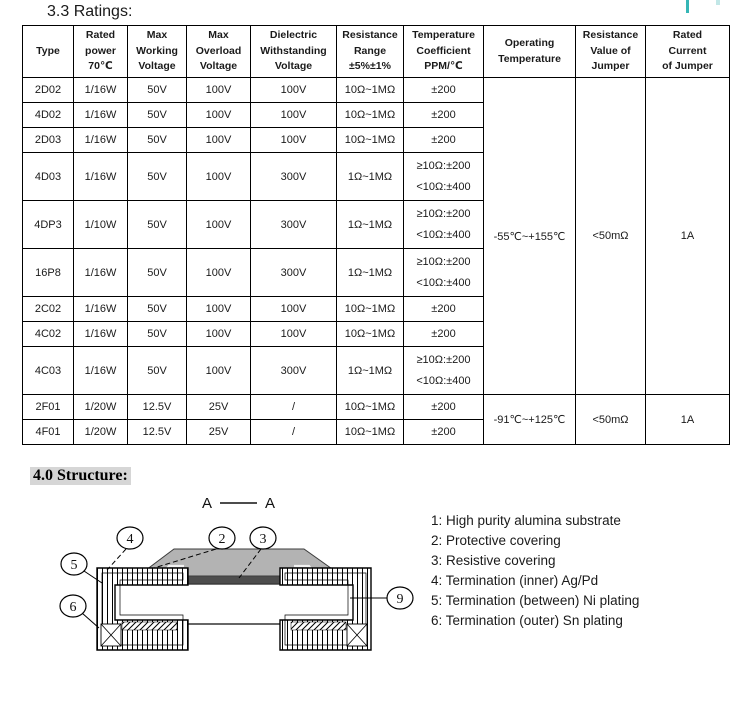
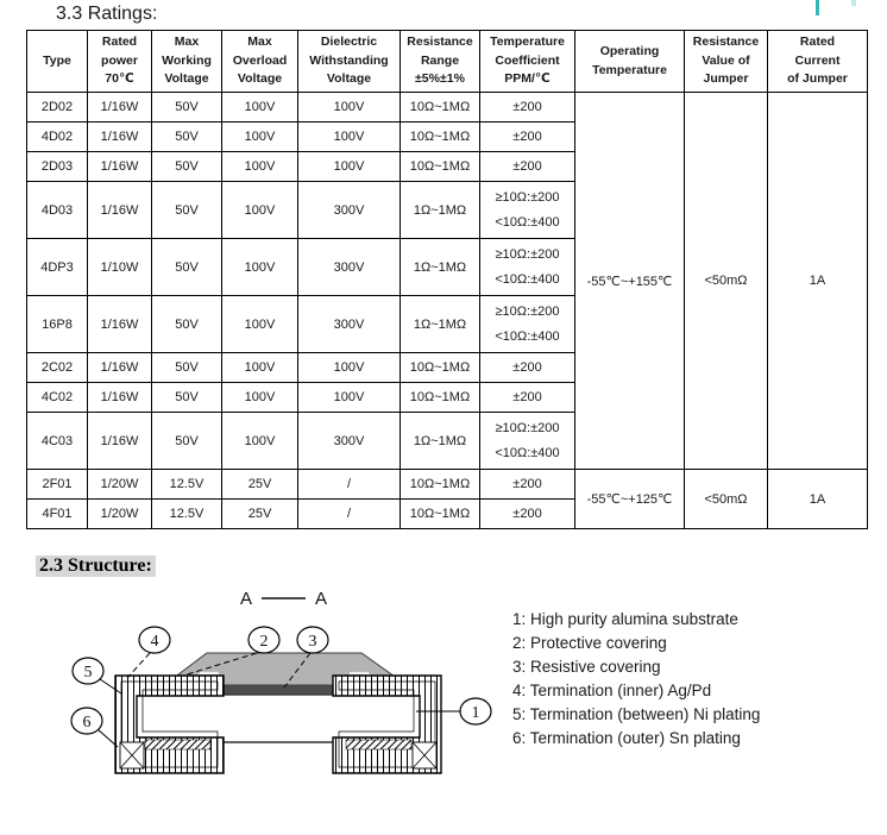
  3.3 Ratings:
  Type	Ratedpower70℃	MaxWorkingVoltage	MaxOverloadVoltage	DielectricWithstandingVoltage	ResistanceRange±5%±1%	TemperatureCoefficientPPM/℃	OperatingTemperature	ResistanceValue ofJumper	RatedCurrentof Jumper
  2D02	1/16W	50V	100V	100V	10Ω~1MΩ	±200	-55℃~+155℃	<50mΩ	1A
  4D02	1/16W	50V	100V	100V	10Ω~1MΩ	±200
  2D03	1/16W	50V	100V	100V	10Ω~1MΩ	±200
  4D03	1/16W	50V	100V	300V	1Ω~1MΩ	≥10Ω:±200<10Ω:±400
  4DP3	1/10W	50V	100V	300V	1Ω~1MΩ	≥10Ω:±200<10Ω:±400
  16P8	1/16W	50V	100V	300V	1Ω~1MΩ	≥10Ω:±200<10Ω:±400
  2C02	1/16W	50V	100V	100V	10Ω~1MΩ	±200
  4C02	1/16W	50V	100V	100V	10Ω~1MΩ	±200
  4C03	1/16W	50V	100V	300V	1Ω~1MΩ	≥10Ω:±200<10Ω:±400
- 2F01	1/20W	12.5V	25V	/	10Ω~1MΩ	±200	-91℃~+125℃	<50mΩ	1A
+ 2F01	1/20W	12.5V	25V	/	10Ω~1MΩ	±200	-55℃~+125℃	<50mΩ	1A
  4F01	1/20W	12.5V	25V	/	10Ω~1MΩ	±200
- 4.0 Structure:
+ 2.3 Structure:
  A
  A
  4
  2
  3
  5
  6
- 9
+ 1
  1: High purity alumina substrate
  2: Protective covering
  3: Resistive covering
  4: Termination (inner) Ag/Pd
  5: Termination (between) Ni plating
  6: Termination (outer) Sn plating
